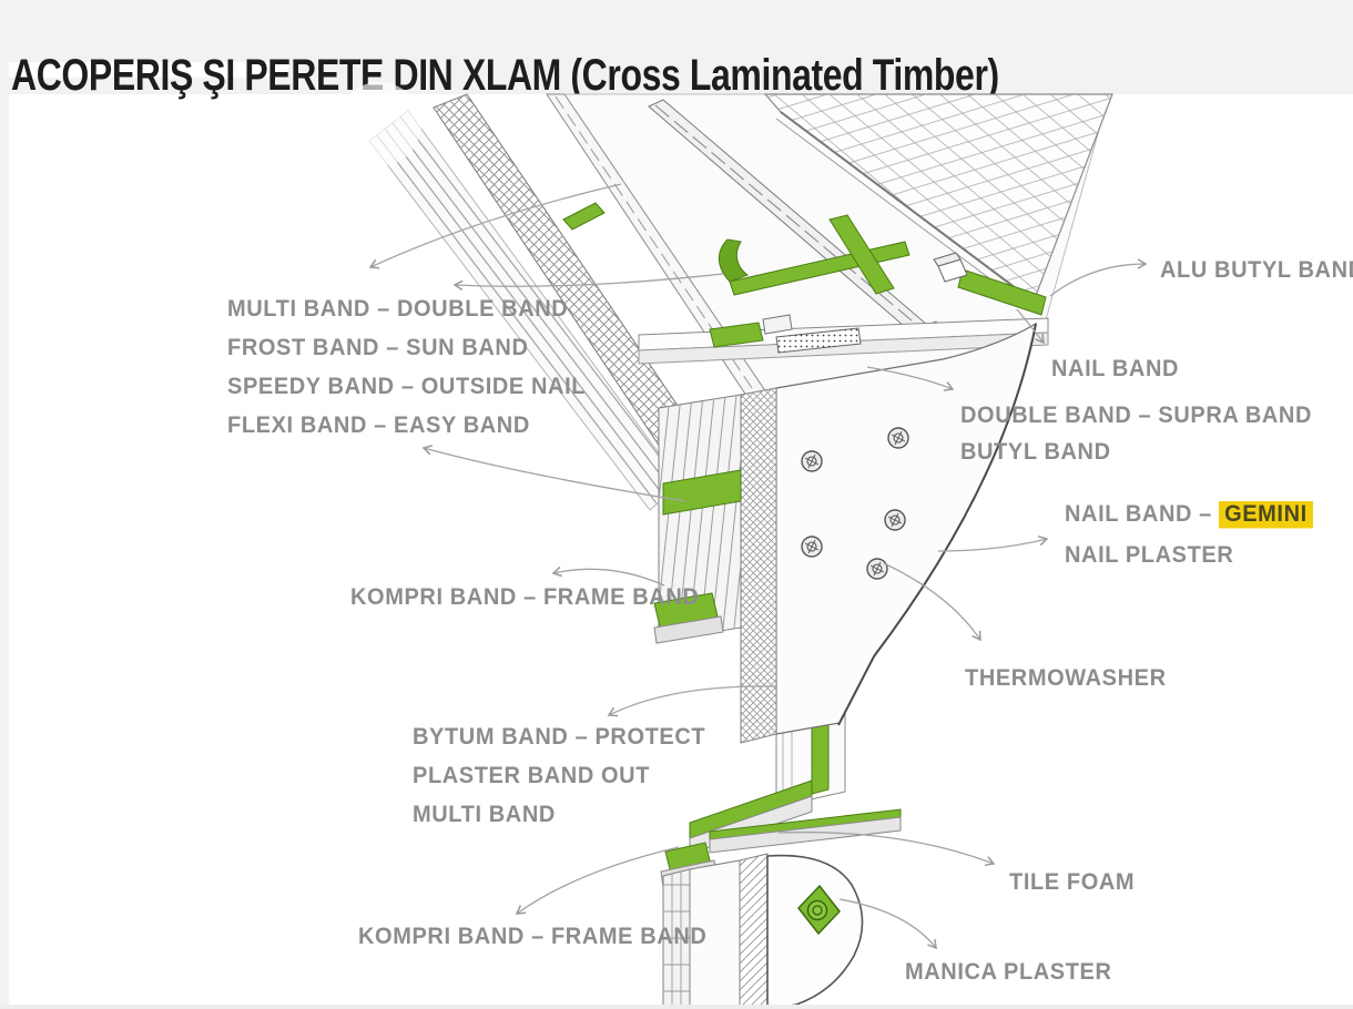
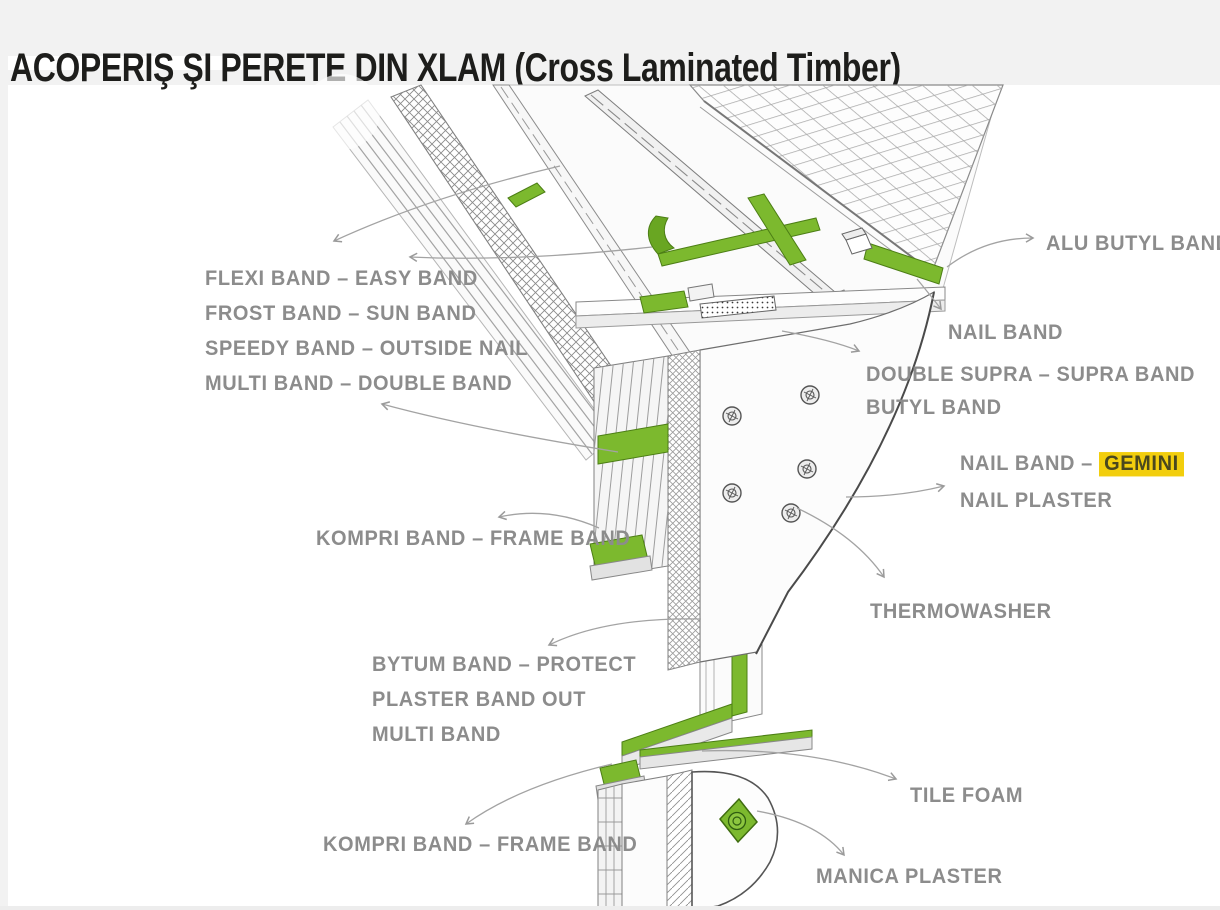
  ACOPERIŞ ŞI PERETE DIN XLAM (Cross Laminated Timber)
- MULTI BAND – DOUBLE BAND
+ FLEXI BAND – EASY BAND
  FROST BAND – SUN BAND
  SPEEDY BAND – OUTSIDE NAIL
- FLEXI BAND – EASY BAND
+ MULTI BAND – DOUBLE BAND
  ALU BUTYL BAN
  NAIL BAND
- DOUBLE BAND – SUPRA BAND
+ DOUBLE SUPRA – SUPRA BAND
  BUTYL BAND
  NAIL BAND – GEMINI
  NAIL PLASTER
  THERMOWASHER
  KOMPRI BAND – FRAME BAND
  BYTUM BAND – PROTECT
  PLASTER BAND OUT
  MULTI BAND
  TILE FOAM
  KOMPRI BAND – FRAME BAND
  MANICA PLASTER
